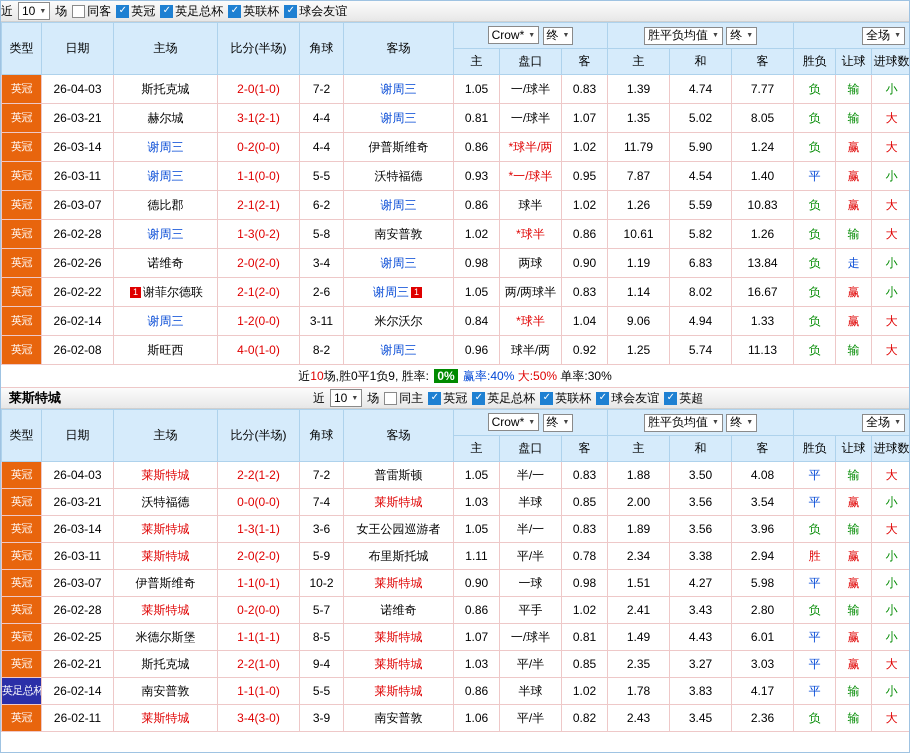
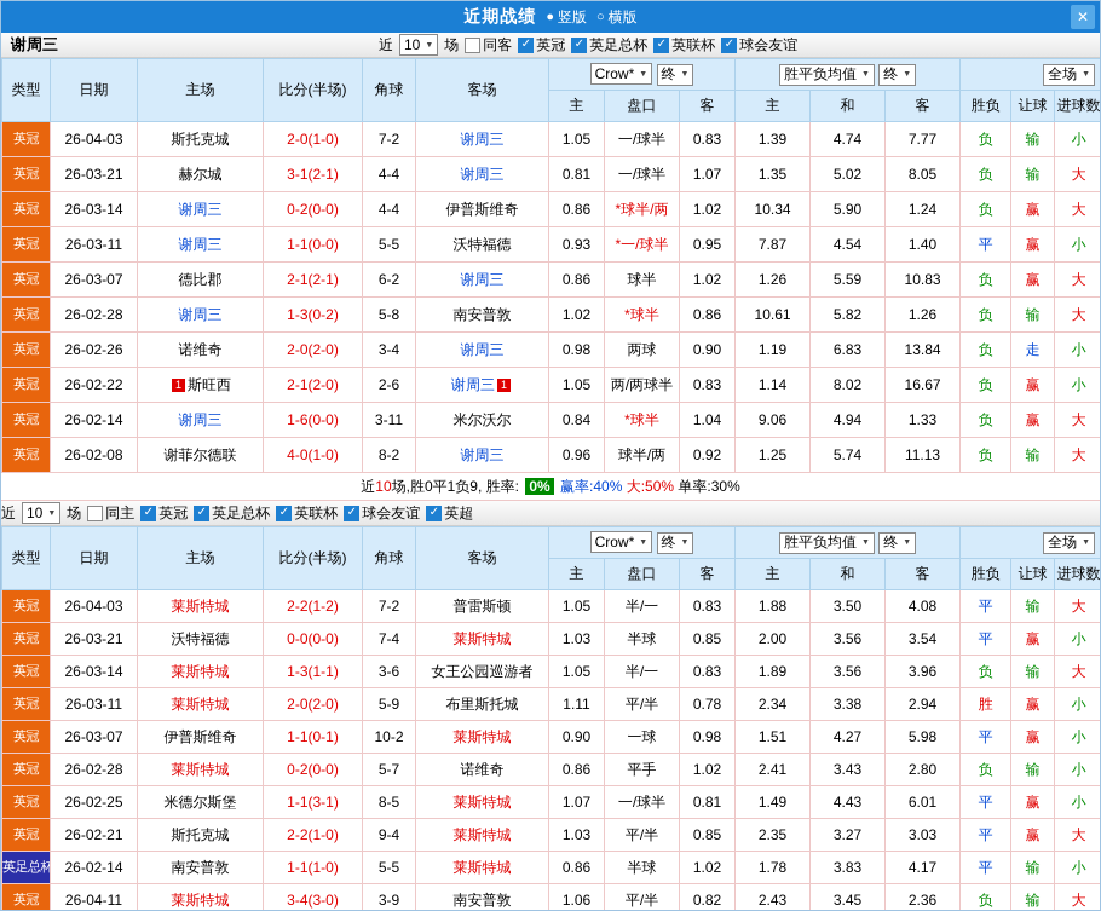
+ 近期战绩
+ ●
+ 竖版
+ ○
+ 横版
+ ✕
+ 谢周三
  近
  10
  场
  同客
  ✓
  英冠
  ✓
  英足总杯
  ✓
  英联杯
  ✓
  球会友谊
  类型	日期	主场	比分(半场)	角球	客场	Crow* 终	胜平负均值 终	全场
  主	盘口	客	主	和	客	胜负	让球	进球数
  英冠	26-04-03	斯托克城	2-0(1-0)	7-2	谢周三	1.05	一/球半	0.83	1.39	4.74	7.77	负	输	小
  英冠	26-03-21	赫尔城	3-1(2-1)	4-4	谢周三	0.81	一/球半	1.07	1.35	5.02	8.05	负	输	大
- 英冠	26-03-14	谢周三	0-2(0-0)	4-4	伊普斯维奇	0.86	*球半/两	1.02	11.79	5.90	1.24	负	赢	大
+ 英冠	26-03-14	谢周三	0-2(0-0)	4-4	伊普斯维奇	0.86	*球半/两	1.02	10.34	5.90	1.24	负	赢	大
  英冠	26-03-11	谢周三	1-1(0-0)	5-5	沃特福德	0.93	*一/球半	0.95	7.87	4.54	1.40	平	赢	小
  英冠	26-03-07	德比郡	2-1(2-1)	6-2	谢周三	0.86	球半	1.02	1.26	5.59	10.83	负	赢	大
  英冠	26-02-28	谢周三	1-3(0-2)	5-8	南安普敦	1.02	*球半	0.86	10.61	5.82	1.26	负	输	大
  英冠	26-02-26	诺维奇	2-0(2-0)	3-4	谢周三	0.98	两球	0.90	1.19	6.83	13.84	负	走	小
- 英冠	26-02-22	1 谢菲尔德联	2-1(2-0)	2-6	谢周三 1	1.05	两/两球半	0.83	1.14	8.02	16.67	负	赢	小
+ 英冠	26-02-22	1 斯旺西	2-1(2-0)	2-6	谢周三 1	1.05	两/两球半	0.83	1.14	8.02	16.67	负	赢	小
- 英冠	26-02-14	谢周三	1-2(0-0)	3-11	米尔沃尔	0.84	*球半	1.04	9.06	4.94	1.33	负	赢	大
+ 英冠	26-02-14	谢周三	1-6(0-0)	3-11	米尔沃尔	0.84	*球半	1.04	9.06	4.94	1.33	负	赢	大
- 英冠	26-02-08	斯旺西	4-0(1-0)	8-2	谢周三	0.96	球半/两	0.92	1.25	5.74	11.13	负	输	大
+ 英冠	26-02-08	谢菲尔德联	4-0(1-0)	8-2	谢周三	0.96	球半/两	0.92	1.25	5.74	11.13	负	输	大
  近
  10
  场,胜0平1负9, 胜率:
  0%
  赢率:40%
  大:50%
  单率:30%
- 莱斯特城
  近
  10
  场
  同主
  ✓
  英冠
  ✓
  英足总杯
  ✓
  英联杯
  ✓
  球会友谊
  ✓
  英超
  类型	日期	主场	比分(半场)	角球	客场	Crow* 终	胜平负均值 终	全场
  主	盘口	客	主	和	客	胜负	让球	进球数
  英冠	26-04-03	莱斯特城	2-2(1-2)	7-2	普雷斯顿	1.05	半/一	0.83	1.88	3.50	4.08	平	输	大
  英冠	26-03-21	沃特福德	0-0(0-0)	7-4	莱斯特城	1.03	半球	0.85	2.00	3.56	3.54	平	赢	小
  英冠	26-03-14	莱斯特城	1-3(1-1)	3-6	女王公园巡游者	1.05	半/一	0.83	1.89	3.56	3.96	负	输	大
  英冠	26-03-11	莱斯特城	2-0(2-0)	5-9	布里斯托城	1.11	平/半	0.78	2.34	3.38	2.94	胜	赢	小
  英冠	26-03-07	伊普斯维奇	1-1(0-1)	10-2	莱斯特城	0.90	一球	0.98	1.51	4.27	5.98	平	赢	小
  英冠	26-02-28	莱斯特城	0-2(0-0)	5-7	诺维奇	0.86	平手	1.02	2.41	3.43	2.80	负	输	小
- 英冠	26-02-25	米德尔斯堡	1-1(1-1)	8-5	莱斯特城	1.07	一/球半	0.81	1.49	4.43	6.01	平	赢	小
+ 英冠	26-02-25	米德尔斯堡	1-1(3-1)	8-5	莱斯特城	1.07	一/球半	0.81	1.49	4.43	6.01	平	赢	小
  英冠	26-02-21	斯托克城	2-2(1-0)	9-4	莱斯特城	1.03	平/半	0.85	2.35	3.27	3.03	平	赢	大
  英足总杯	26-02-14	南安普敦	1-1(1-0)	5-5	莱斯特城	0.86	半球	1.02	1.78	3.83	4.17	平	输	小
- 英冠	26-02-11	莱斯特城	3-4(3-0)	3-9	南安普敦	1.06	平/半	0.82	2.43	3.45	2.36	负	输	大
+ 英冠	26-04-11	莱斯特城	3-4(3-0)	3-9	南安普敦	1.06	平/半	0.82	2.43	3.45	2.36	负	输	大
